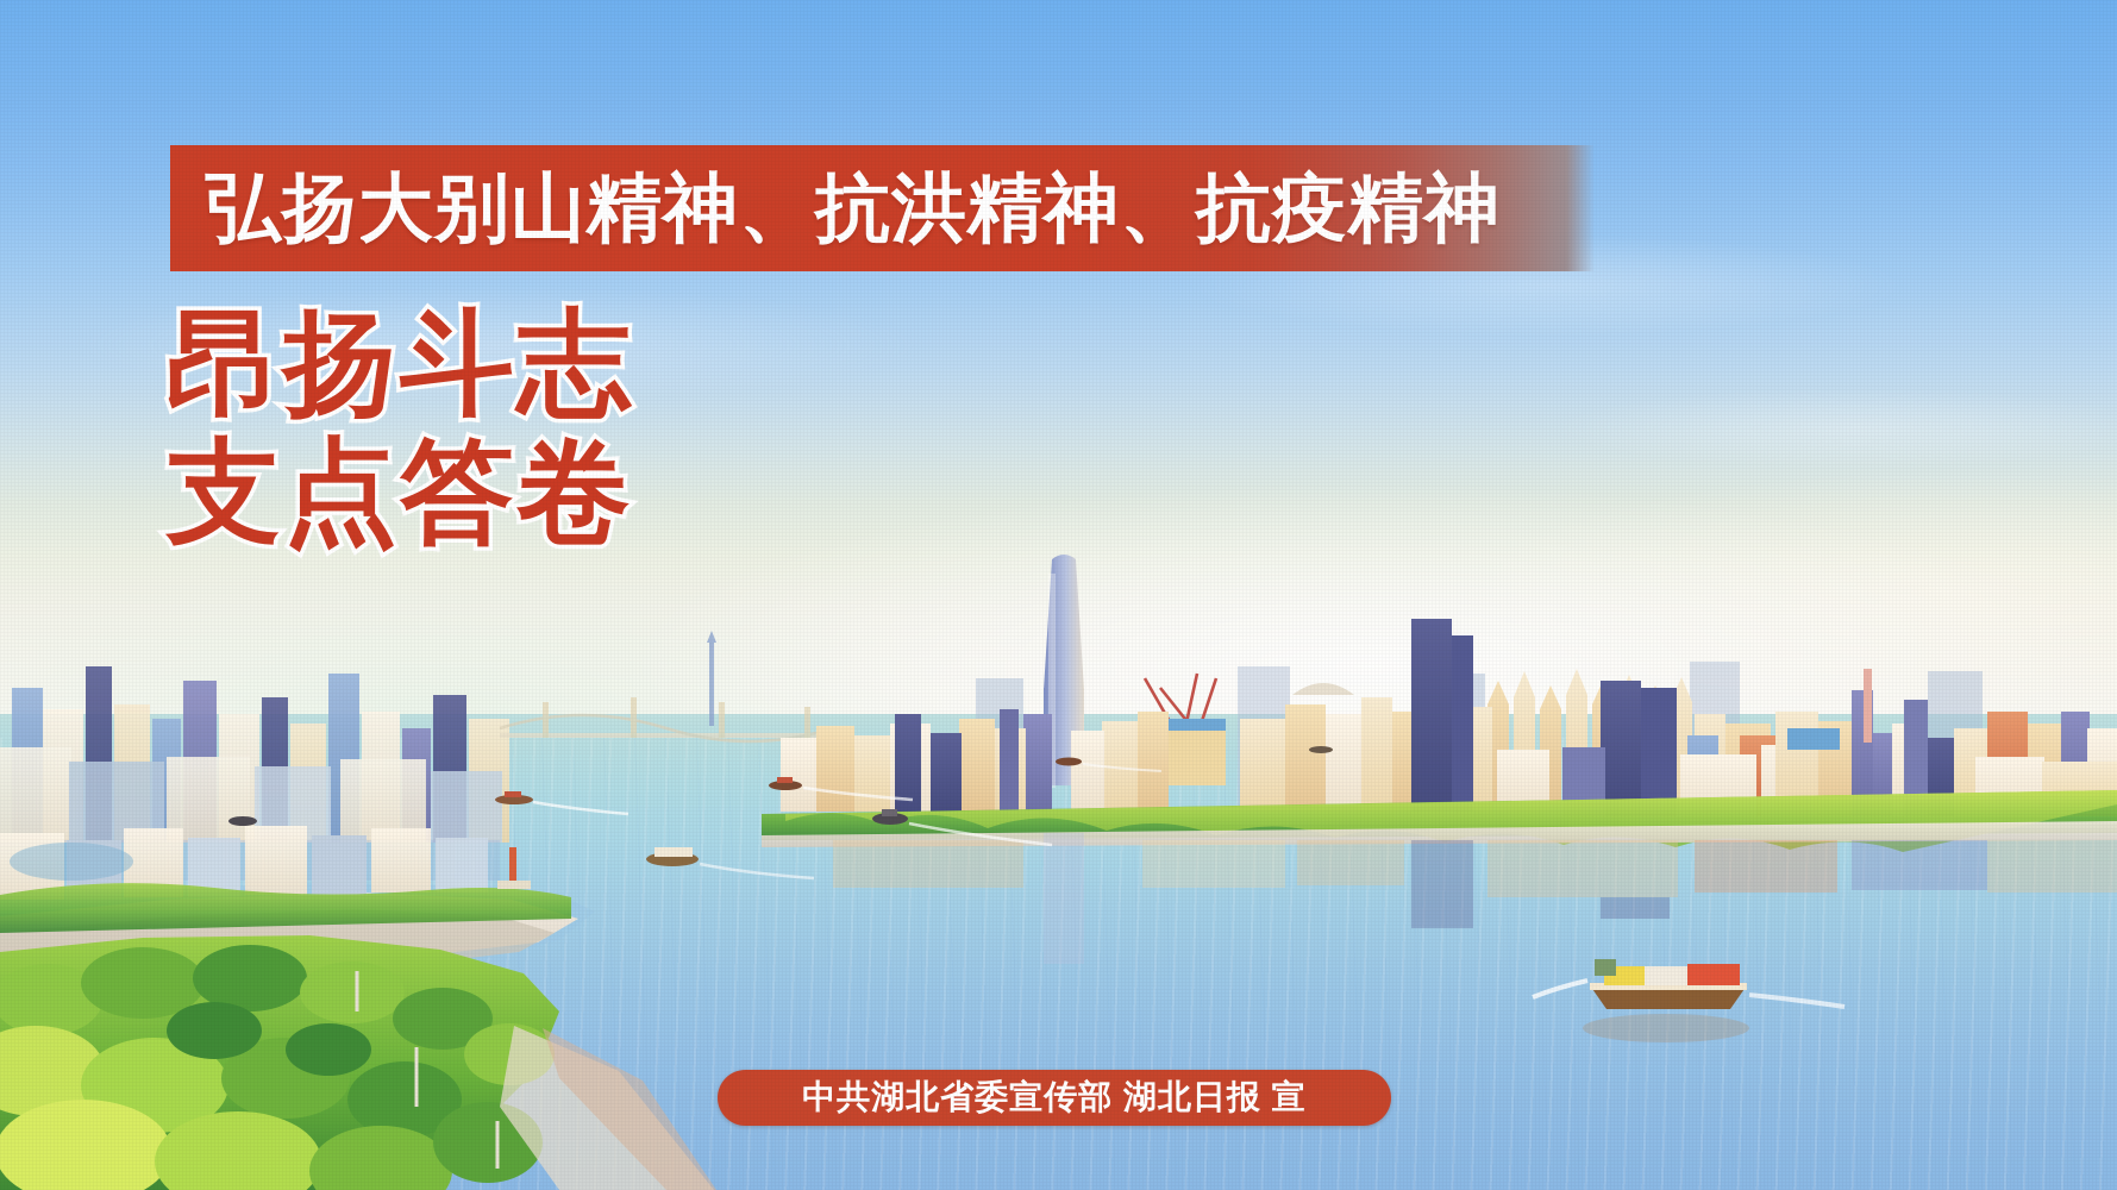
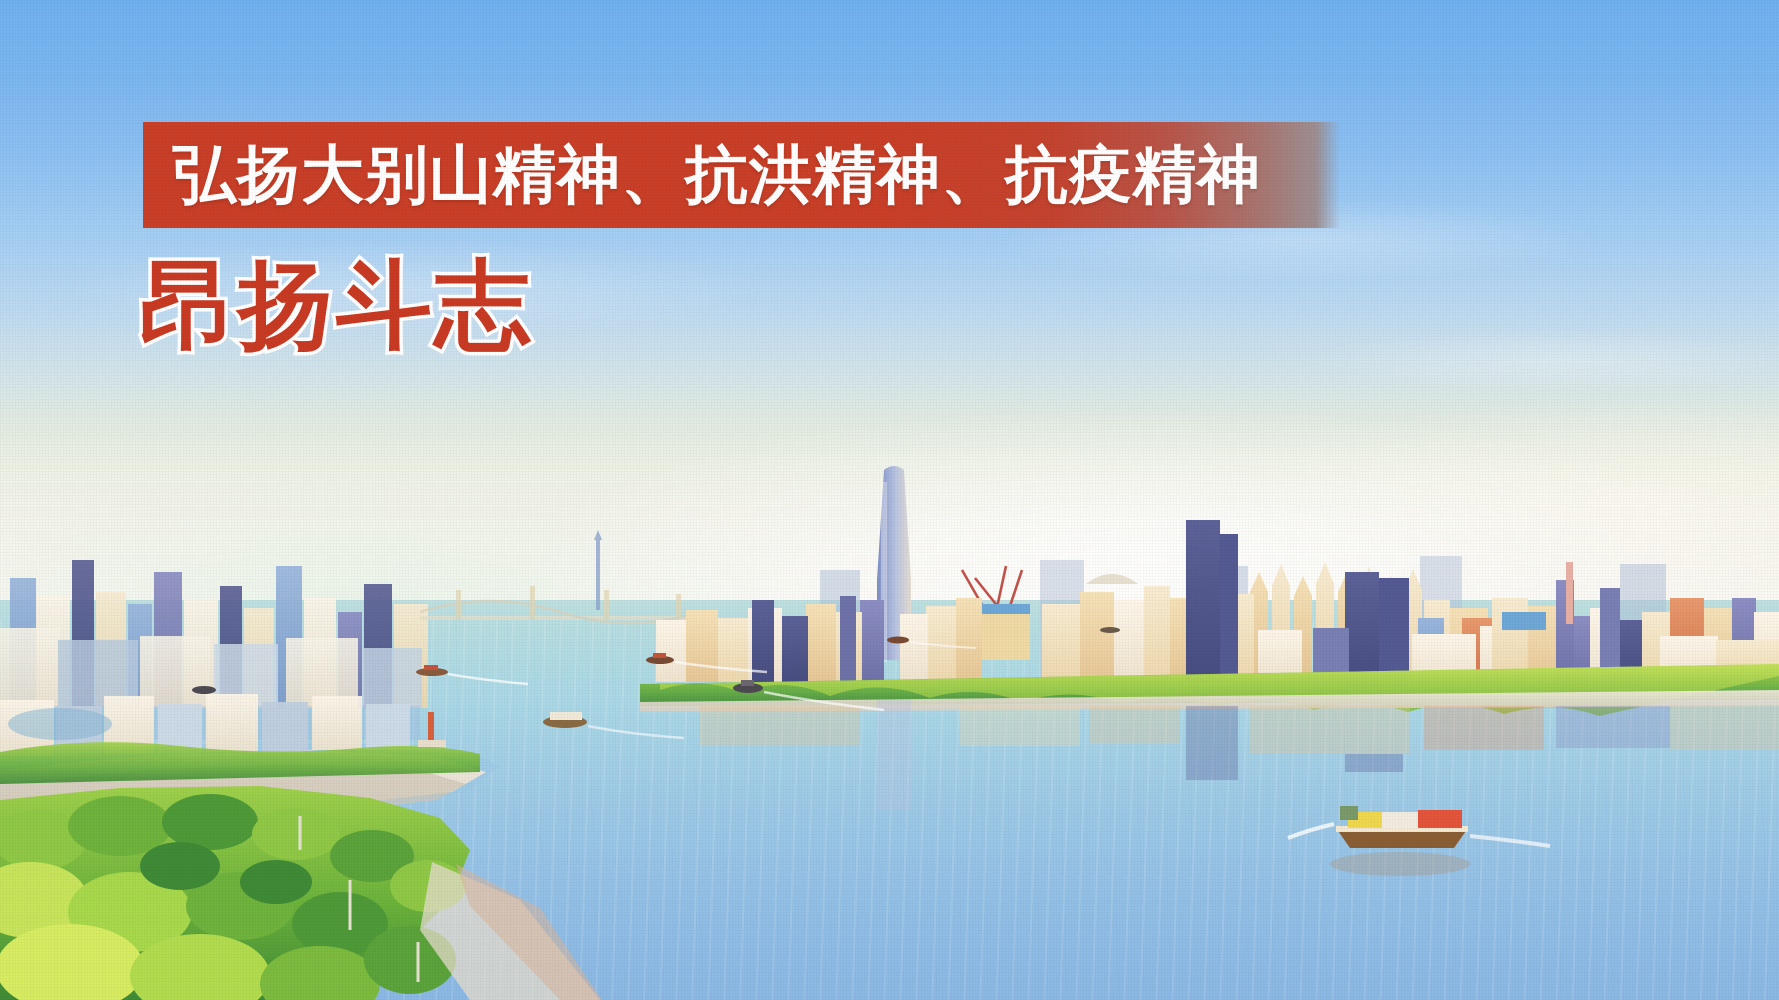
  弘扬大别山精神、抗洪精神、抗疫精神
  昂扬斗志
- 支点答卷
- 中共湖北省委宣传部 湖北日报 宣
